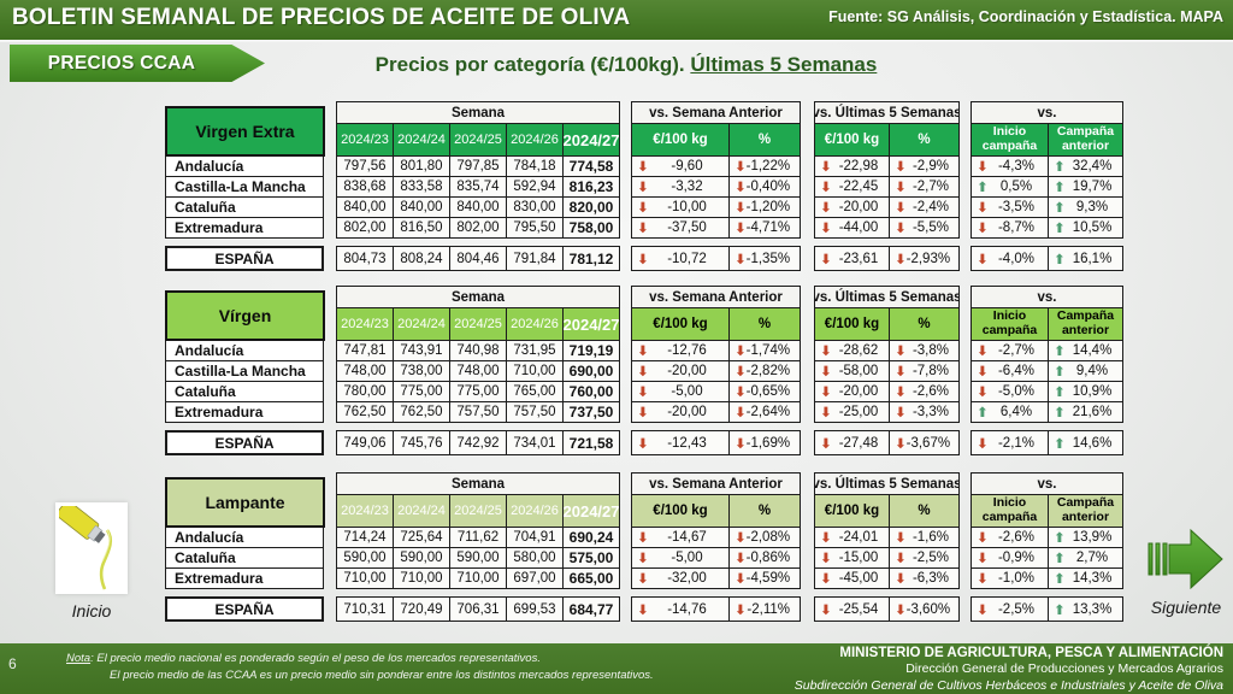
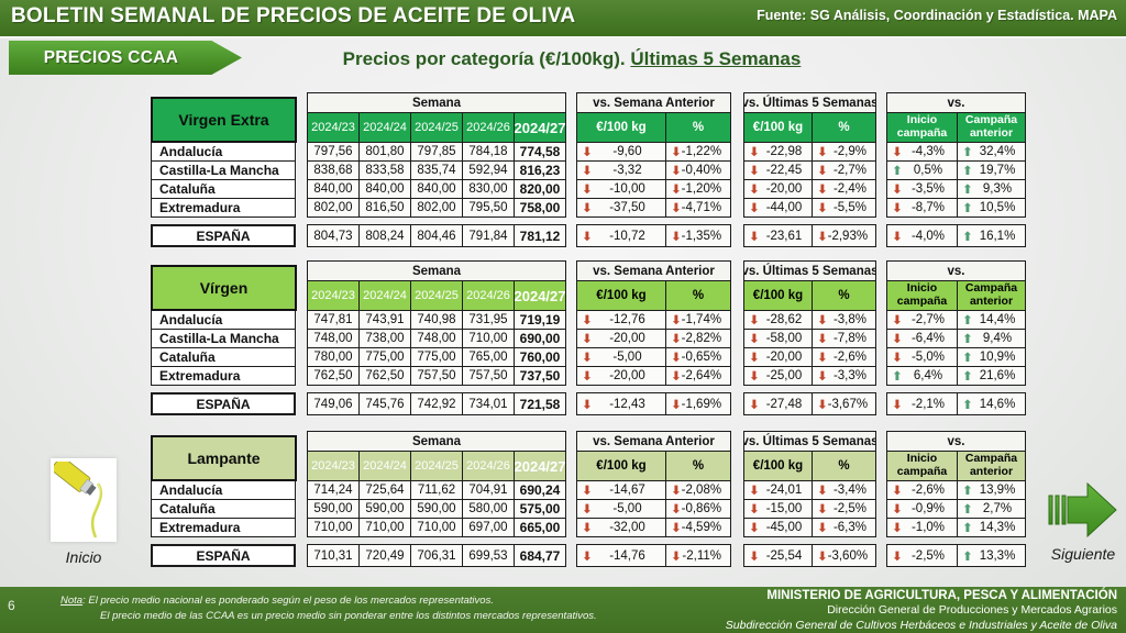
  BOLETIN SEMANAL DE PRECIOS DE ACEITE DE OLIVA
  Fuente: SG Análisis, Coordinación y Estadística. MAPA
  PRECIOS CCAA
  Precios por categoría (€/100kg). Últimas 5 Semanas
  Virgen Extra
  Semana
  vs. Semana Anterior
  vs. Últimas 5 Semanas
  vs.
  2024/23
  2024/24
  2024/25
  2024/26
  2024/27
  €/100 kg
  %
  €/100 kg
  %
  Inicio
  campaña
  Campaña
  anterior
  Andalucía
  797,56
  801,80
  797,85
  784,18
  774,58
  -9,60
  -1,22%
  -22,98
  -2,9%
  -4,3%
  32,4%
  Castilla-La Mancha
  838,68
  833,58
  835,74
  592,94
  816,23
  -3,32
  -0,40%
  -22,45
  -2,7%
  0,5%
  19,7%
  Cataluña
  840,00
  840,00
  840,00
  830,00
  820,00
  -10,00
  -1,20%
  -20,00
  -2,4%
  -3,5%
  9,3%
  Extremadura
  802,00
  816,50
  802,00
  795,50
  758,00
  -37,50
  -4,71%
  -44,00
  -5,5%
  -8,7%
  10,5%
  ESPAÑA
  804,73
  808,24
  804,46
  791,84
  781,12
  -10,72
  -1,35%
  -23,61
  -2,93%
  -4,0%
  16,1%
  Vírgen
  Semana
  vs. Semana Anterior
  vs. Últimas 5 Semanas
  vs.
  2024/23
  2024/24
  2024/25
  2024/26
  2024/27
  €/100 kg
  %
  €/100 kg
  %
  Inicio
  campaña
  Campaña
  anterior
  Andalucía
  747,81
  743,91
  740,98
  731,95
  719,19
  -12,76
  -1,74%
  -28,62
  -3,8%
  -2,7%
  14,4%
  Castilla-La Mancha
  748,00
  738,00
  748,00
  710,00
  690,00
  -20,00
  -2,82%
  -58,00
  -7,8%
  -6,4%
  9,4%
  Cataluña
  780,00
  775,00
  775,00
  765,00
  760,00
  -5,00
  -0,65%
  -20,00
  -2,6%
  -5,0%
  10,9%
  Extremadura
  762,50
  762,50
  757,50
  757,50
  737,50
  -20,00
  -2,64%
  -25,00
  -3,3%
  6,4%
  21,6%
  ESPAÑA
  749,06
  745,76
  742,92
  734,01
  721,58
  -12,43
  -1,69%
  -27,48
  -3,67%
  -2,1%
  14,6%
  Lampante
  Semana
  vs. Semana Anterior
  vs. Últimas 5 Semanas
  vs.
  2024/23
  2024/24
  2024/25
  2024/26
  2024/27
  €/100 kg
  %
  €/100 kg
  %
  Inicio
  campaña
  Campaña
  anterior
  Andalucía
  714,24
  725,64
  711,62
  704,91
  690,24
  -14,67
  -2,08%
  -24,01
- -1,6%
+ -3,4%
  -2,6%
  13,9%
  Cataluña
  590,00
  590,00
  590,00
  580,00
  575,00
  -5,00
  -0,86%
  -15,00
  -2,5%
  -0,9%
  2,7%
  Extremadura
  710,00
  710,00
  710,00
  697,00
  665,00
  -32,00
  -4,59%
  -45,00
  -6,3%
  -1,0%
  14,3%
  ESPAÑA
  710,31
  720,49
  706,31
  699,53
  684,77
  -14,76
  -2,11%
  -25,54
  -3,60%
  -2,5%
  13,3%
  Inicio
  Siguiente
  6
  Nota: El precio medio nacional es ponderado según el peso de los mercados representativos.
  El precio medio de las CCAA es un precio medio sin ponderar entre los distintos mercados representativos.
  MINISTERIO DE AGRICULTURA, PESCA Y ALIMENTACIÓN
  Dirección General de Producciones y Mercados Agrarios
  Subdirección General de Cultivos Herbáceos e Industriales y Aceite de Oliva
